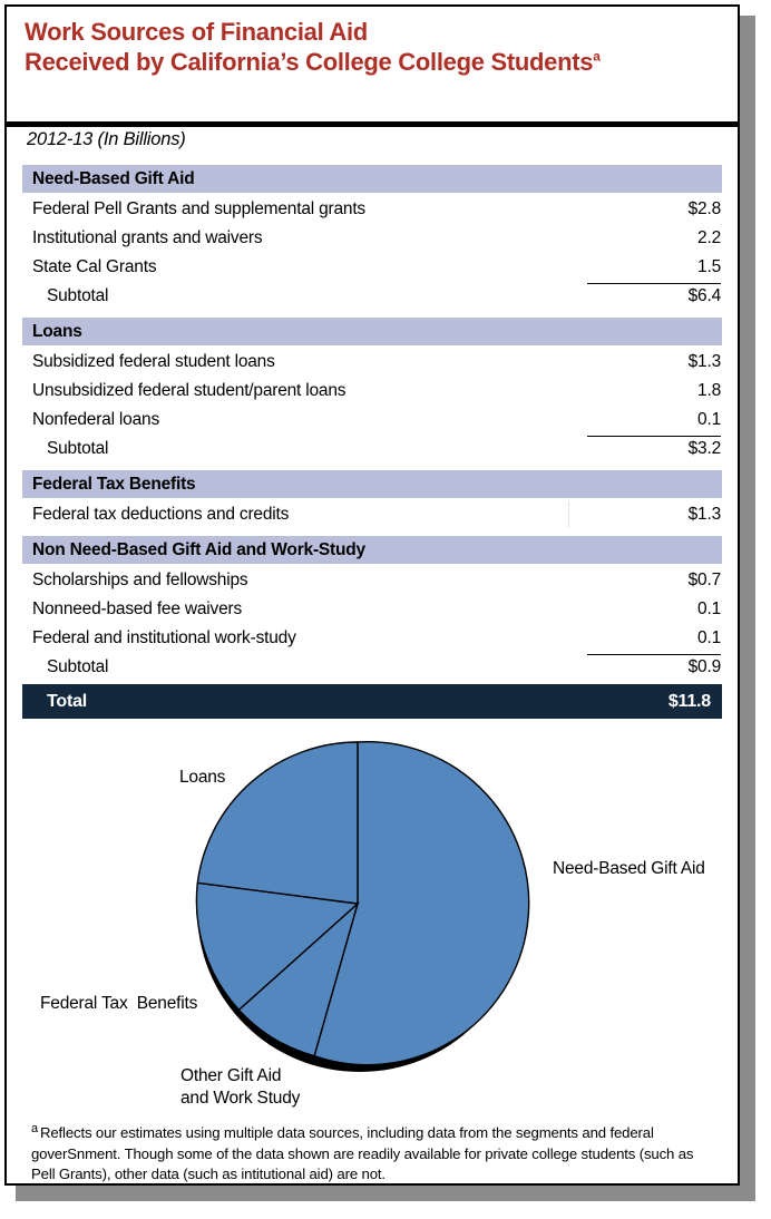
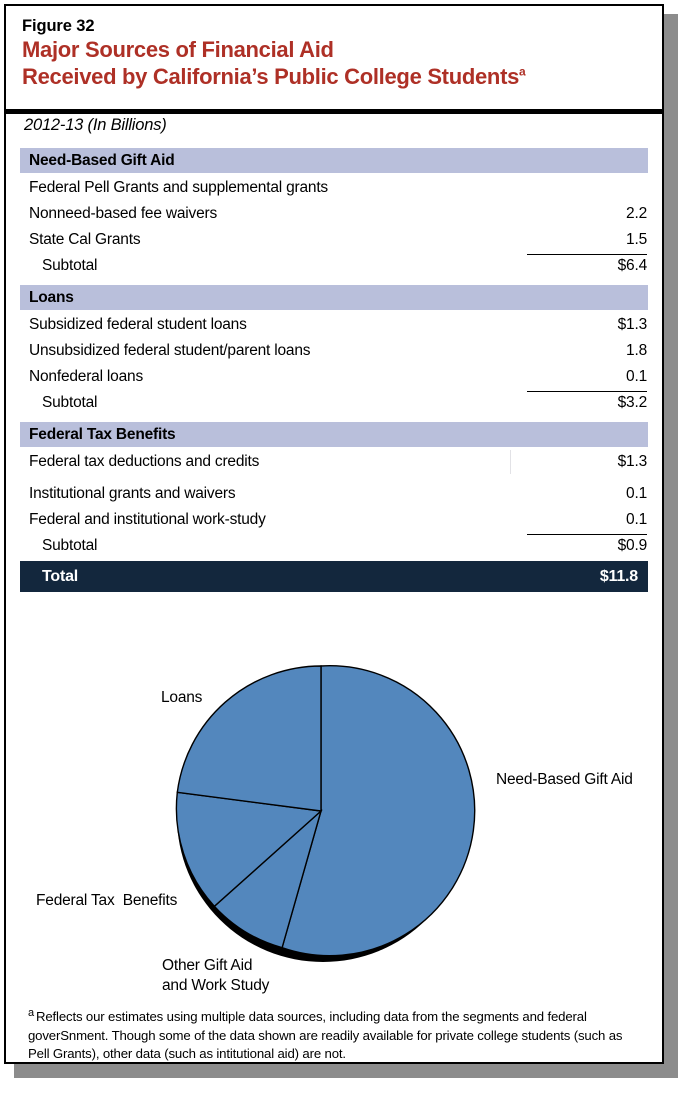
+ Figure 32
- Work Sources of Financial Aid
+ Major Sources of Financial Aid
- Received by California’s College College Studentsa
+ Received by California’s Public College Studentsa
  2012-13 (In Billions)
  Need-Based Gift Aid
  Federal Pell Grants and supplemental grants
- $2.8
- Institutional grants and waivers
+ Nonneed-based fee waivers
  2.2
  State Cal Grants
  1.5
  Subtotal
  $6.4
  Loans
  Subsidized federal student loans
  $1.3
  Unsubsidized federal student/parent loans
  1.8
  Nonfederal loans
  0.1
  Subtotal
  $3.2
  Federal Tax Benefits
  Federal tax deductions and credits
  $1.3
- Non Need-Based Gift Aid and Work-Study
- Scholarships and fellowships
- $0.7
- Nonneed-based fee waivers
+ Institutional grants and waivers
  0.1
  Federal and institutional work-study
  0.1
  Subtotal
  $0.9
  Total
  $11.8
  Loans
  Need-Based Gift Aid
  Federal Tax Benefits
  Other Gift Aid
  and Work Study
  a Reflects our estimates using multiple data sources, including data from the segments and federal goverSnment. Though some of the data shown are readily available for private college students (such as Pell Grants), other data (such as intitutional aid) are not.
